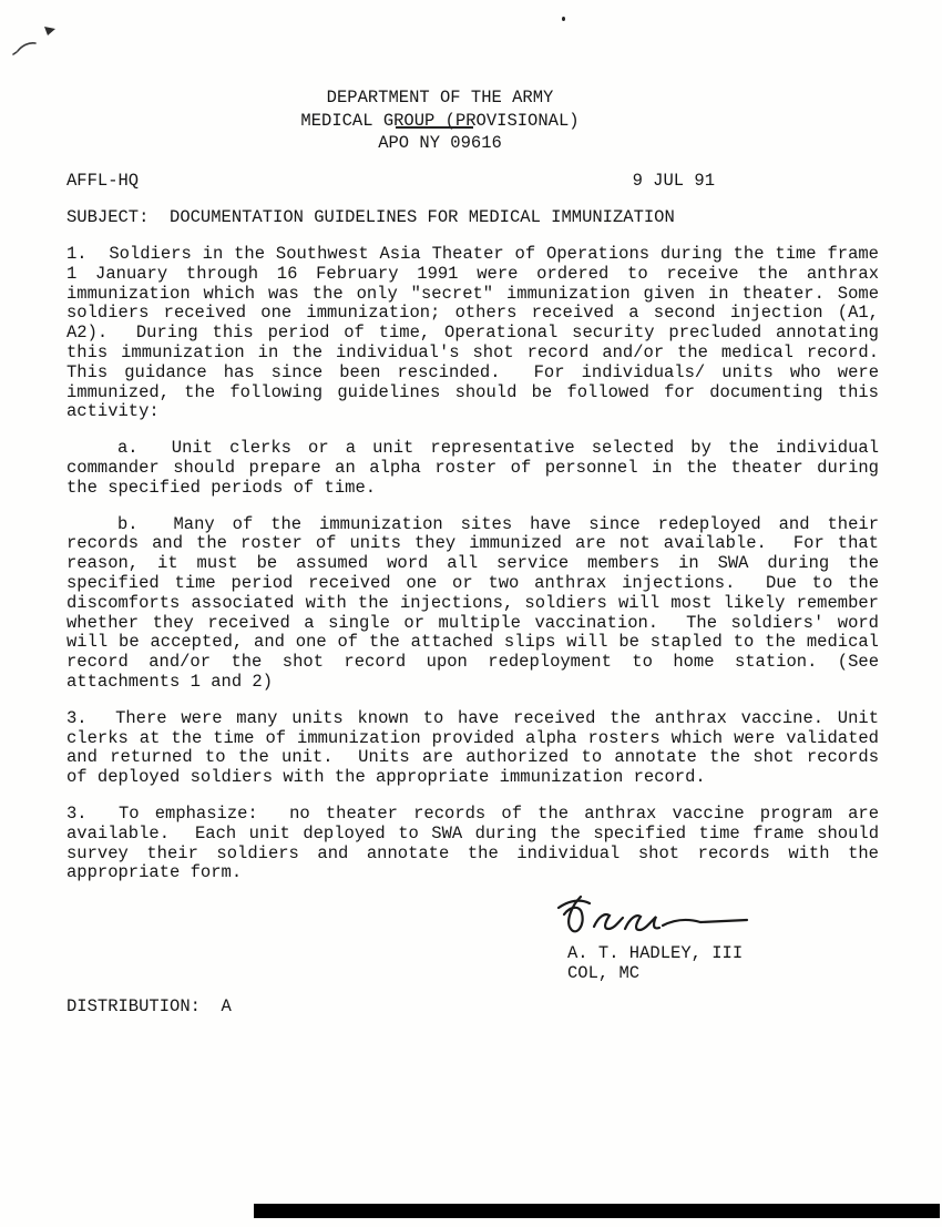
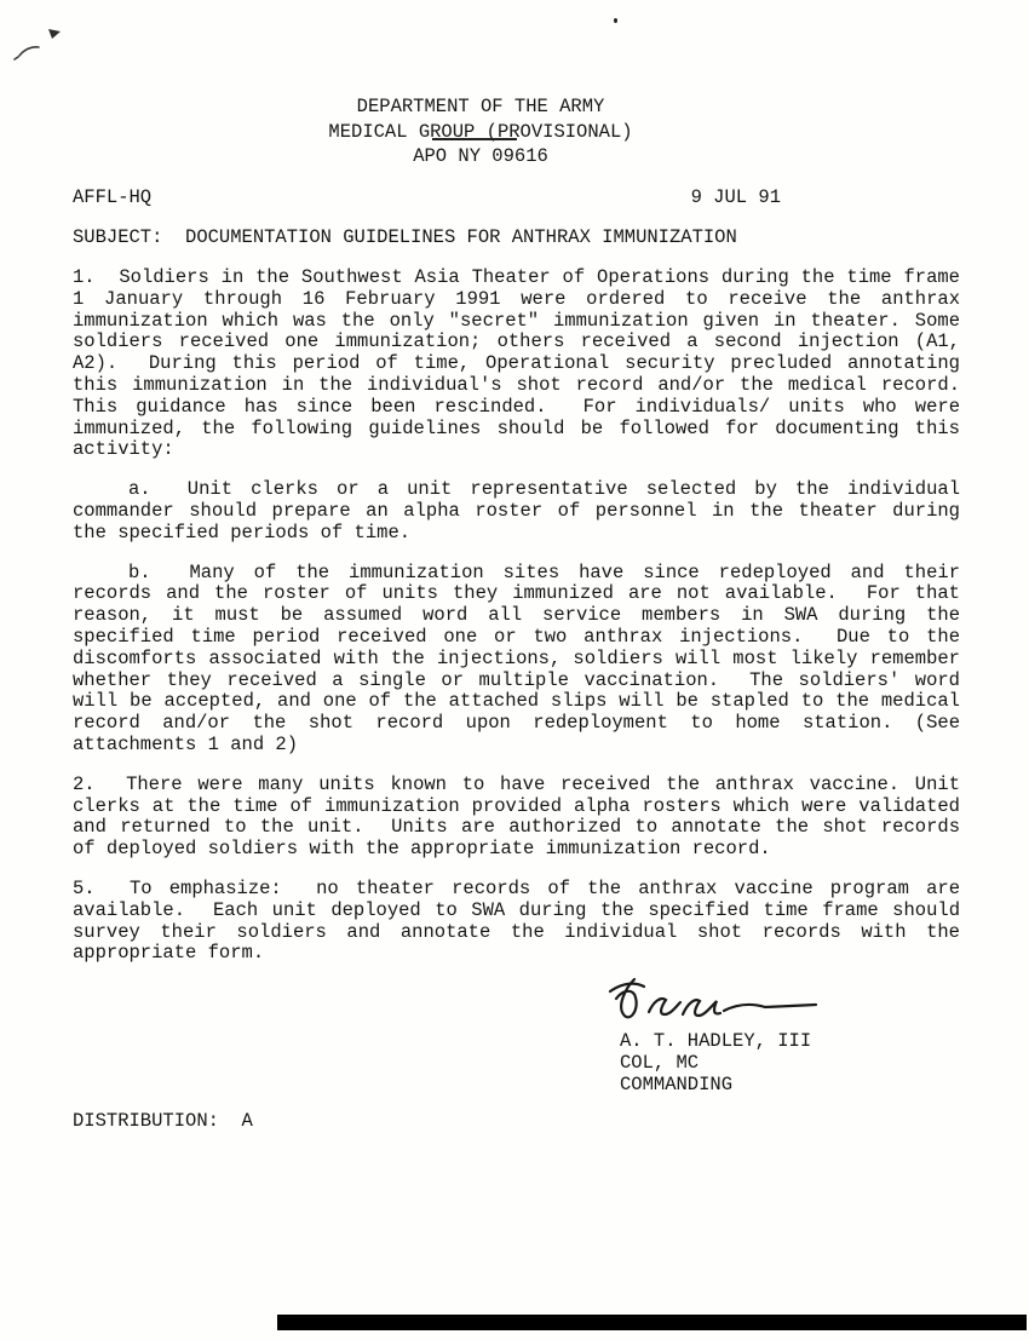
  DEPARTMENT OF THE ARMY
  MEDICAL GROUP (PROVISIONAL)
  APO NY 09616
  AFFL-HQ
  9 JUL 91
- SUBJECT: DOCUMENTATION GUIDELINES FOR MEDICAL IMMUNIZATION
+ SUBJECT: DOCUMENTATION GUIDELINES FOR ANTHRAX IMMUNIZATION
  1. Soldiers in the Southwest Asia Theater of Operations during the time frame 1 January through 16 February 1991 were ordered to receive the anthrax immunization which was the only "secret" immunization given in theater. Some soldiers received one immunization; others received a second injection (A1, A2). During this period of time, Operational security precluded annotating this immunization in the individual's shot record and/or the medical record. This guidance has since been rescinded. For individuals/ units who were immunized, the following guidelines should be followed for documenting this activity:
  a. Unit clerks or a unit representative selected by the individual commander should prepare an alpha roster of personnel in the theater during the specified periods of time.
  b. Many of the immunization sites have since redeployed and their records and the roster of units they immunized are not available. For that reason, it must be assumed word all service members in SWA during the specified time period received one or two anthrax injections. Due to the discomforts associated with the injections, soldiers will most likely remember whether they received a single or multiple vaccination. The soldiers' word will be accepted, and one of the attached slips will be stapled to the medical record and/or the shot record upon redeployment to home station. (See attachments 1 and 2)
- 3. There were many units known to have received the anthrax vaccine. Unit clerks at the time of immunization provided alpha rosters which were validated and returned to the unit. Units are authorized to annotate the shot records of deployed soldiers with the appropriate immunization record.
+ 2. There were many units known to have received the anthrax vaccine. Unit clerks at the time of immunization provided alpha rosters which were validated and returned to the unit. Units are authorized to annotate the shot records of deployed soldiers with the appropriate immunization record.
- 3. To emphasize: no theater records of the anthrax vaccine program are available. Each unit deployed to SWA during the specified time frame should survey their soldiers and annotate the individual shot records with the appropriate form.
+ 5. To emphasize: no theater records of the anthrax vaccine program are available. Each unit deployed to SWA during the specified time frame should survey their soldiers and annotate the individual shot records with the appropriate form.
  A. T. HADLEY, III
  COL, MC
+ COMMANDING
  DISTRIBUTION: A
